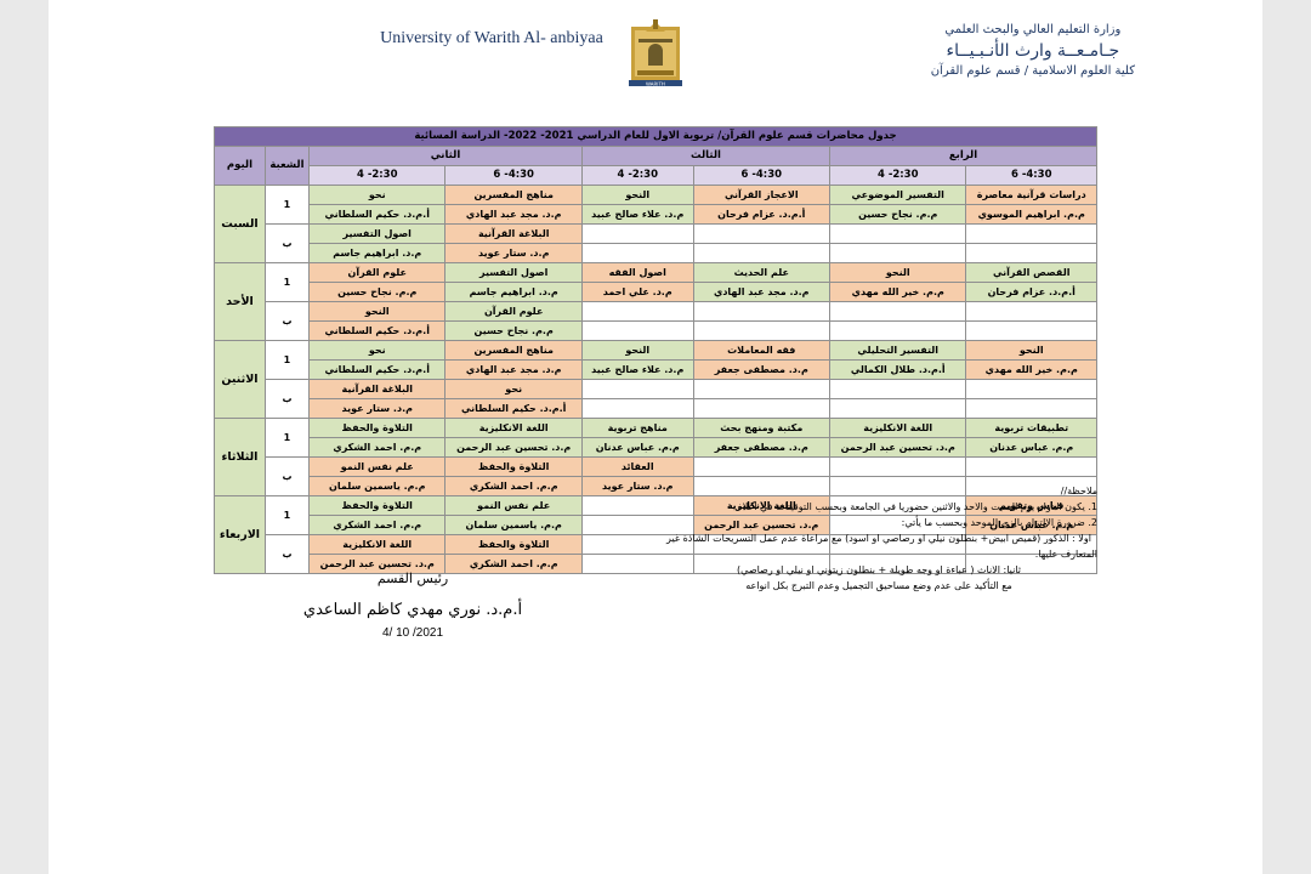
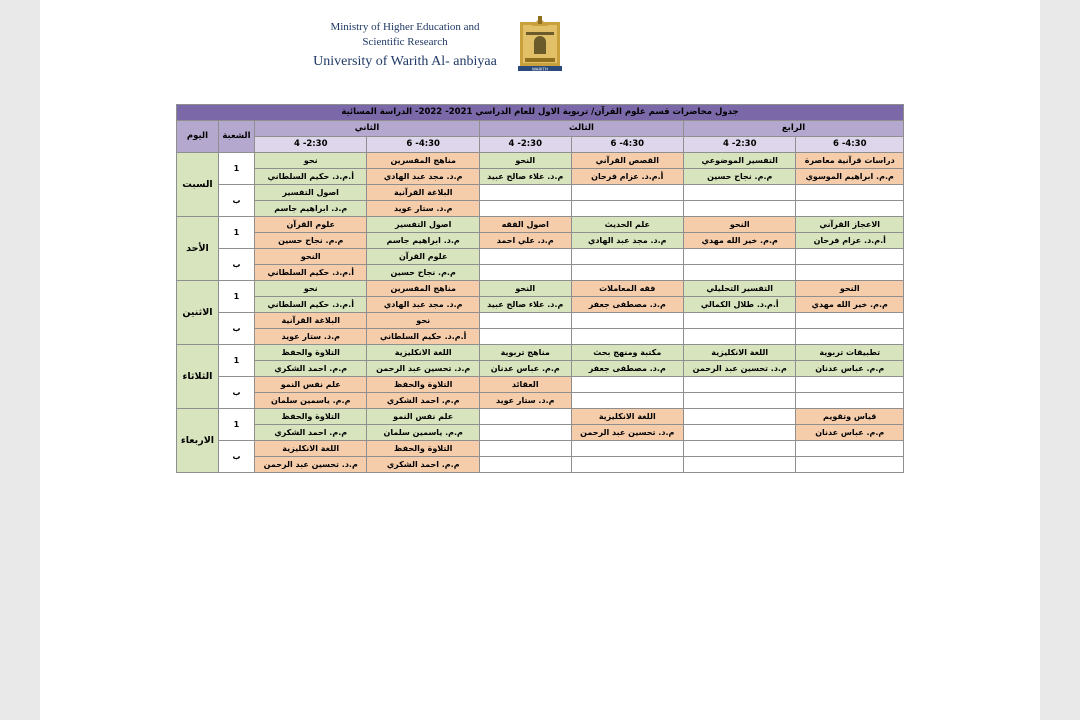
+ Ministry of Higher Education and
+ Scientific Research
  University of Warith Al- anbiyaa
- وزارة التعليم العالي والبحث العلمي
- جـامـعــة وارث الأنـبـيــاء
- كلية العلوم الاسلامية / قسم علوم القرآن
  جدول محاضرات قسم علوم القرآن/ تربوية الاول للعام الدراسي 2021- 2022- الدراسة المسائية
  الرابع	الثالث	الثاني	الشعبة	اليوم
  4:30- 6	2:30- 4	4:30- 6	2:30- 4	4:30- 6	2:30- 4
- دراسات قرآنية معاصرة	التفسير الموضوعي	الاعجاز القرآني	النحو	مناهج المفسرين	نحو	1	السبت
+ دراسات قرآنية معاصرة	التفسير الموضوعي	القصص القرآني	النحو	مناهج المفسرين	نحو	1	السبت
  م.م. ابراهيم الموسوي	م.م. نجاح حسين	أ.م.د. عزام فرحان	م.د. علاء صالح عبيد	م.د. مجد عبد الهادي	أ.م.د. حكيم السلطاني
  				البلاغة القرآنية	اصول التفسير	ب
  				م.د. ستار عويد	م.د. ابراهيم جاسم
- القصص القرآني	النحو	علم الحديث	اصول الفقه	اصول التفسير	علوم القرآن	1	الأحد
+ الاعجاز القرآني	النحو	علم الحديث	اصول الفقه	اصول التفسير	علوم القرآن	1	الأحد
  أ.م.د. عزام فرحان	م.م. خير الله مهدي	م.د. مجد عبد الهادي	م.د. علي احمد	م.د. ابراهيم جاسم	م.م. نجاح حسين
  				علوم القرآن	النحو	ب
  				م.م. نجاح حسين	أ.م.د. حكيم السلطاني
  النحو	التفسير التحليلي	فقه المعاملات	النحو	مناهج المفسرين	نحو	1	الاثنين
  م.م. خير الله مهدي	أ.م.د. طلال الكمالي	م.د. مصطفى جعفر	م.د. علاء صالح عبيد	م.د. مجد عبد الهادي	أ.م.د. حكيم السلطاني
  				نحو	البلاغة القرآنية	ب
  				أ.م.د. حكيم السلطاني	م.د. ستار عويد
  تطبيقات تربوية	اللغة الانكليزية	مكتبة ومنهج بحث	مناهج تربوية	اللغة الانكليزية	التلاوة والحفظ	1	الثلاثاء
  م.م. عباس عدنان	م.د. تحسين عبد الرحمن	م.د. مصطفى جعفر	م.م. عباس عدنان	م.د. تحسين عبد الرحمن	م.م. احمد الشكري
  			العقائد	التلاوة والحفظ	علم نفس النمو	ب
  			م.د. ستار عويد	م.م. احمد الشكري	م.م. ياسمين سلمان
  قياس وتقويم		اللغة الانكليزية		علم نفس النمو	التلاوة والحفظ	1	الاربعاء
  م.م. عباس عدنان		م.د. تحسين عبد الرحمن		م.م. ياسمين سلمان	م.م. احمد الشكري
  				التلاوة والحفظ	اللغة الانكليزية	ب
  				م.م. احمد الشكري	م.د. تحسين عبد الرحمن
- ملاحظة//
- 1. يكون الدوام يوم السبت والاحد والاثنين حضوريا في الجامعة وبحسب التوقيتات في اعلاه.
- 2. ضرورة الالتزام بالزي الموحد وبحسب ما يأتي:
- اولا : الذكور (قميص ابيض+ بنطلون نيلي او رصاصي او اسود) مع مراعاة عدم عمل التسريحات الشاذة غير
- المتعارف عليها.
- ثانيا: الاناث ( عباءة او وجه طويلة + بنطلون زيتوني او نيلي او رصاصي)
- مع التأكيد على عدم وضع مساحيق التجميل وعدم التبرج بكل انواعه
- رئيس القسم
- أ.م.د. نوري مهدي كاظم الساعدي
- 4/ 10 /2021
